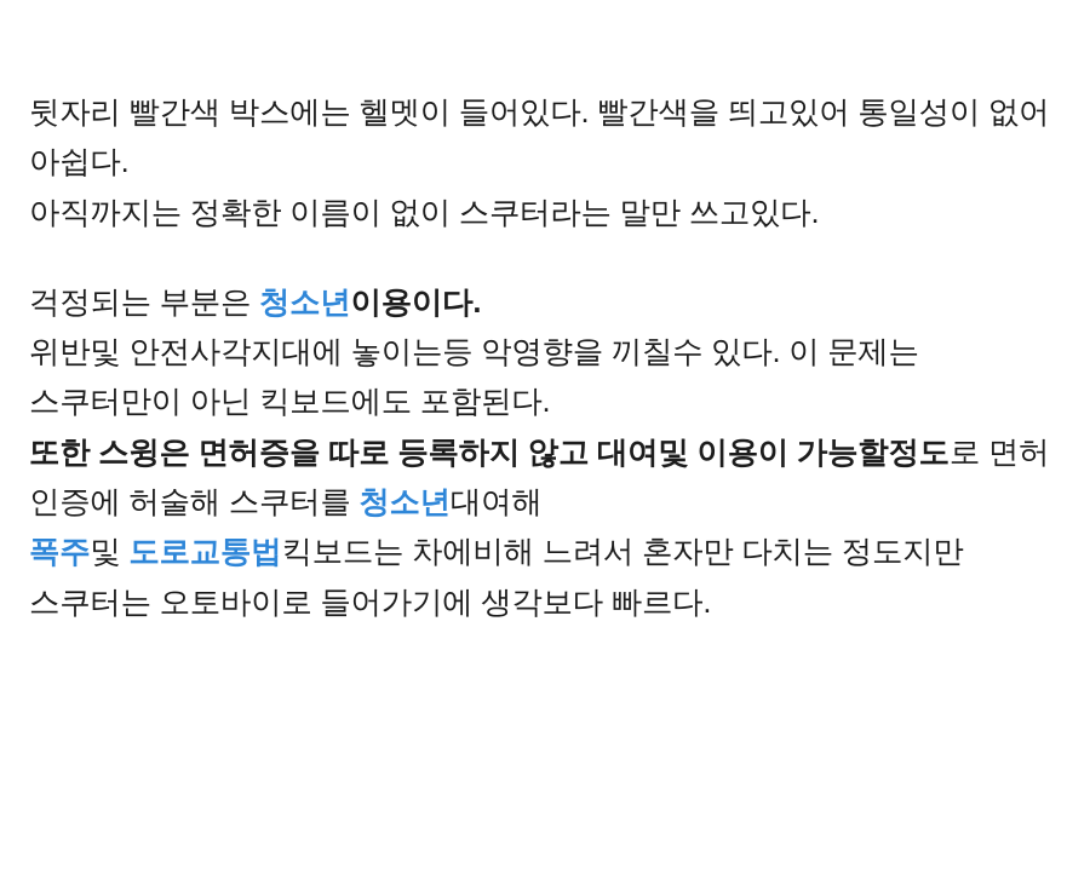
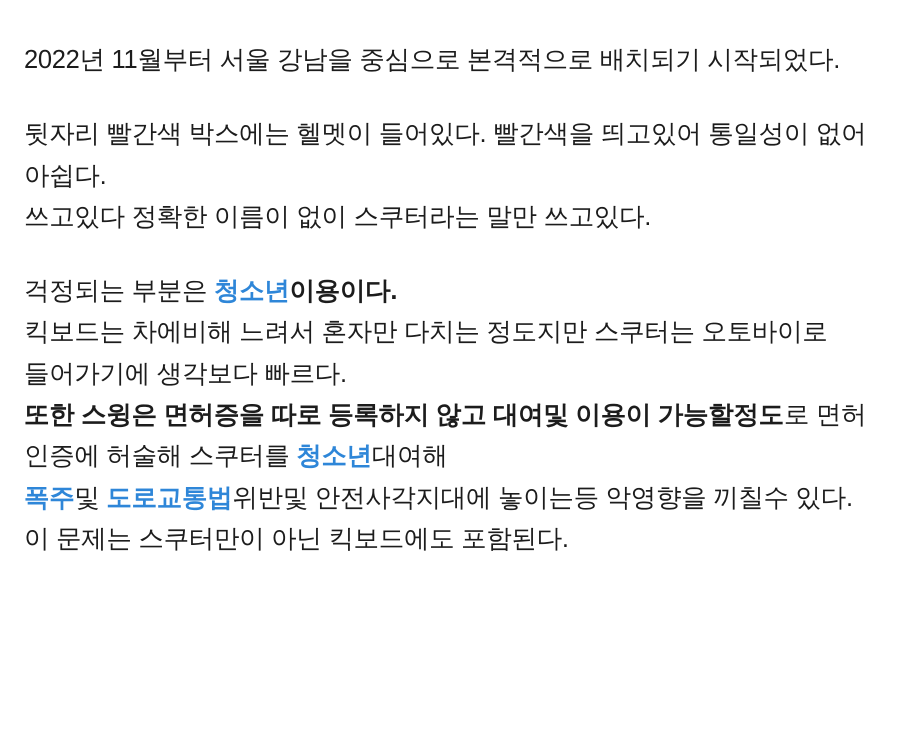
+ 2022년 11월부터 서울 강남을 중심으로 본격적으로 배치되기 시작되었다.
  뒷자리 빨간색 박스에는 헬멧이 들어있다. 빨간색을 띄고있어 통일성이 없어 아쉽다.
- 아직까지는 정확한 이름이 없이 스쿠터라는 말만 쓰고있다.
+ 쓰고있다 정확한 이름이 없이 스쿠터라는 말만 쓰고있다.
  걱정되는 부분은 청소년이용이다.
- 위반및 안전사각지대에 놓이는등 악영향을 끼칠수 있다. 이 문제는 스쿠터만이 아닌 킥보드에도 포함된다.
+ 킥보드는 차에비해 느려서 혼자만 다치는 정도지만 스쿠터는 오토바이로 들어가기에 생각보다 빠르다.
  또한 스윙은 면허증을 따로 등록하지 않고 대여및 이용이 가능할정도로 면허 인증에 허술해 스쿠터를 청소년대여해
- 폭주및 도로교통법킥보드는 차에비해 느려서 혼자만 다치는 정도지만 스쿠터는 오토바이로 들어가기에 생각보다 빠르다.
+ 폭주및 도로교통법위반및 안전사각지대에 놓이는등 악영향을 끼칠수 있다. 이 문제는 스쿠터만이 아닌 킥보드에도 포함된다.
